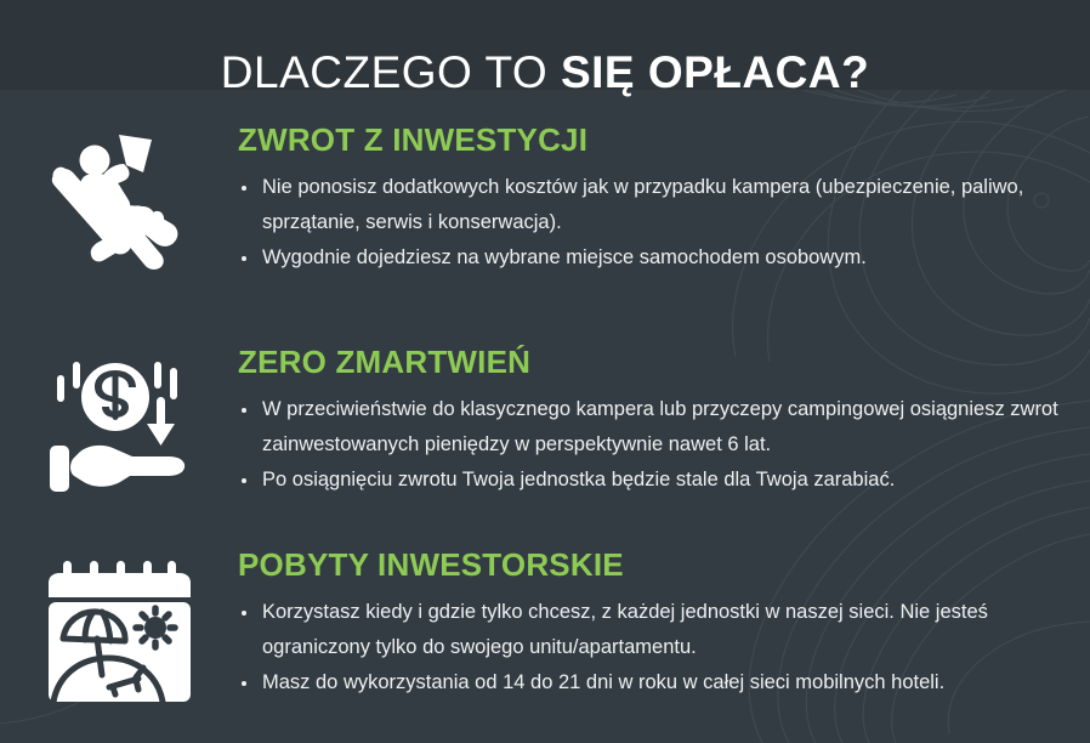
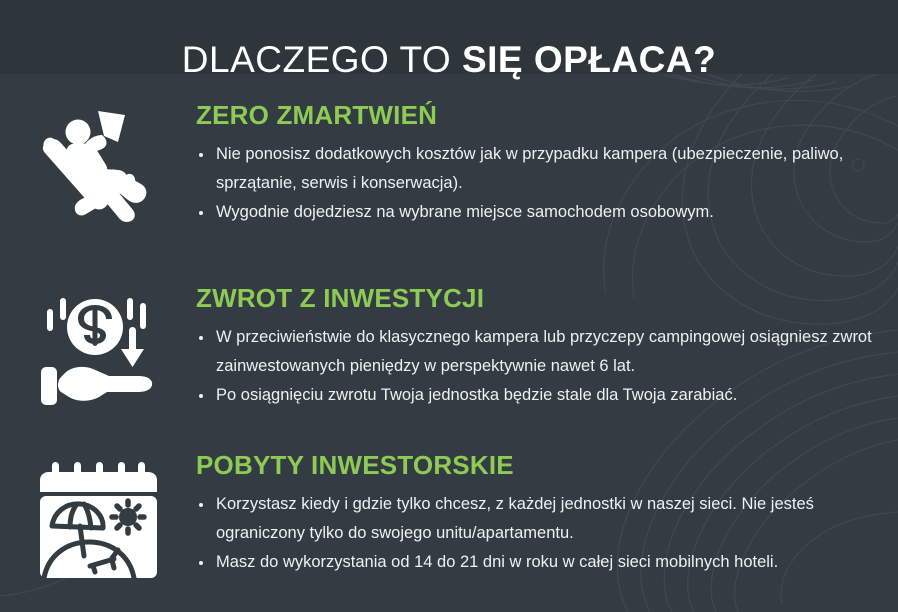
  DLACZEGO TO SIĘ OPŁACA?
- ZWROT Z INWESTYCJI
+ ZERO ZMARTWIEŃ
  Nie ponosisz dodatkowych kosztów jak w przypadku kampera (ubezpieczenie, paliwo, sprzątanie, serwis i konserwacja).
  Wygodnie dojedziesz na wybrane miejsce samochodem osobowym.
- ZERO ZMARTWIEŃ
+ ZWROT Z INWESTYCJI
  W przeciwieństwie do klasycznego kampera lub przyczepy campingowej osiągniesz zwrot zainwestowanych pieniędzy w perspektywnie nawet 6 lat.
  Po osiągnięciu zwrotu Twoja jednostka będzie stale dla Twoja zarabiać.
  POBYTY INWESTORSKIE
  Korzystasz kiedy i gdzie tylko chcesz, z każdej jednostki w naszej sieci. Nie jesteś ograniczony tylko do swojego unitu/apartamentu.
  Masz do wykorzystania od 14 do 21 dni w roku w całej sieci mobilnych hoteli.
